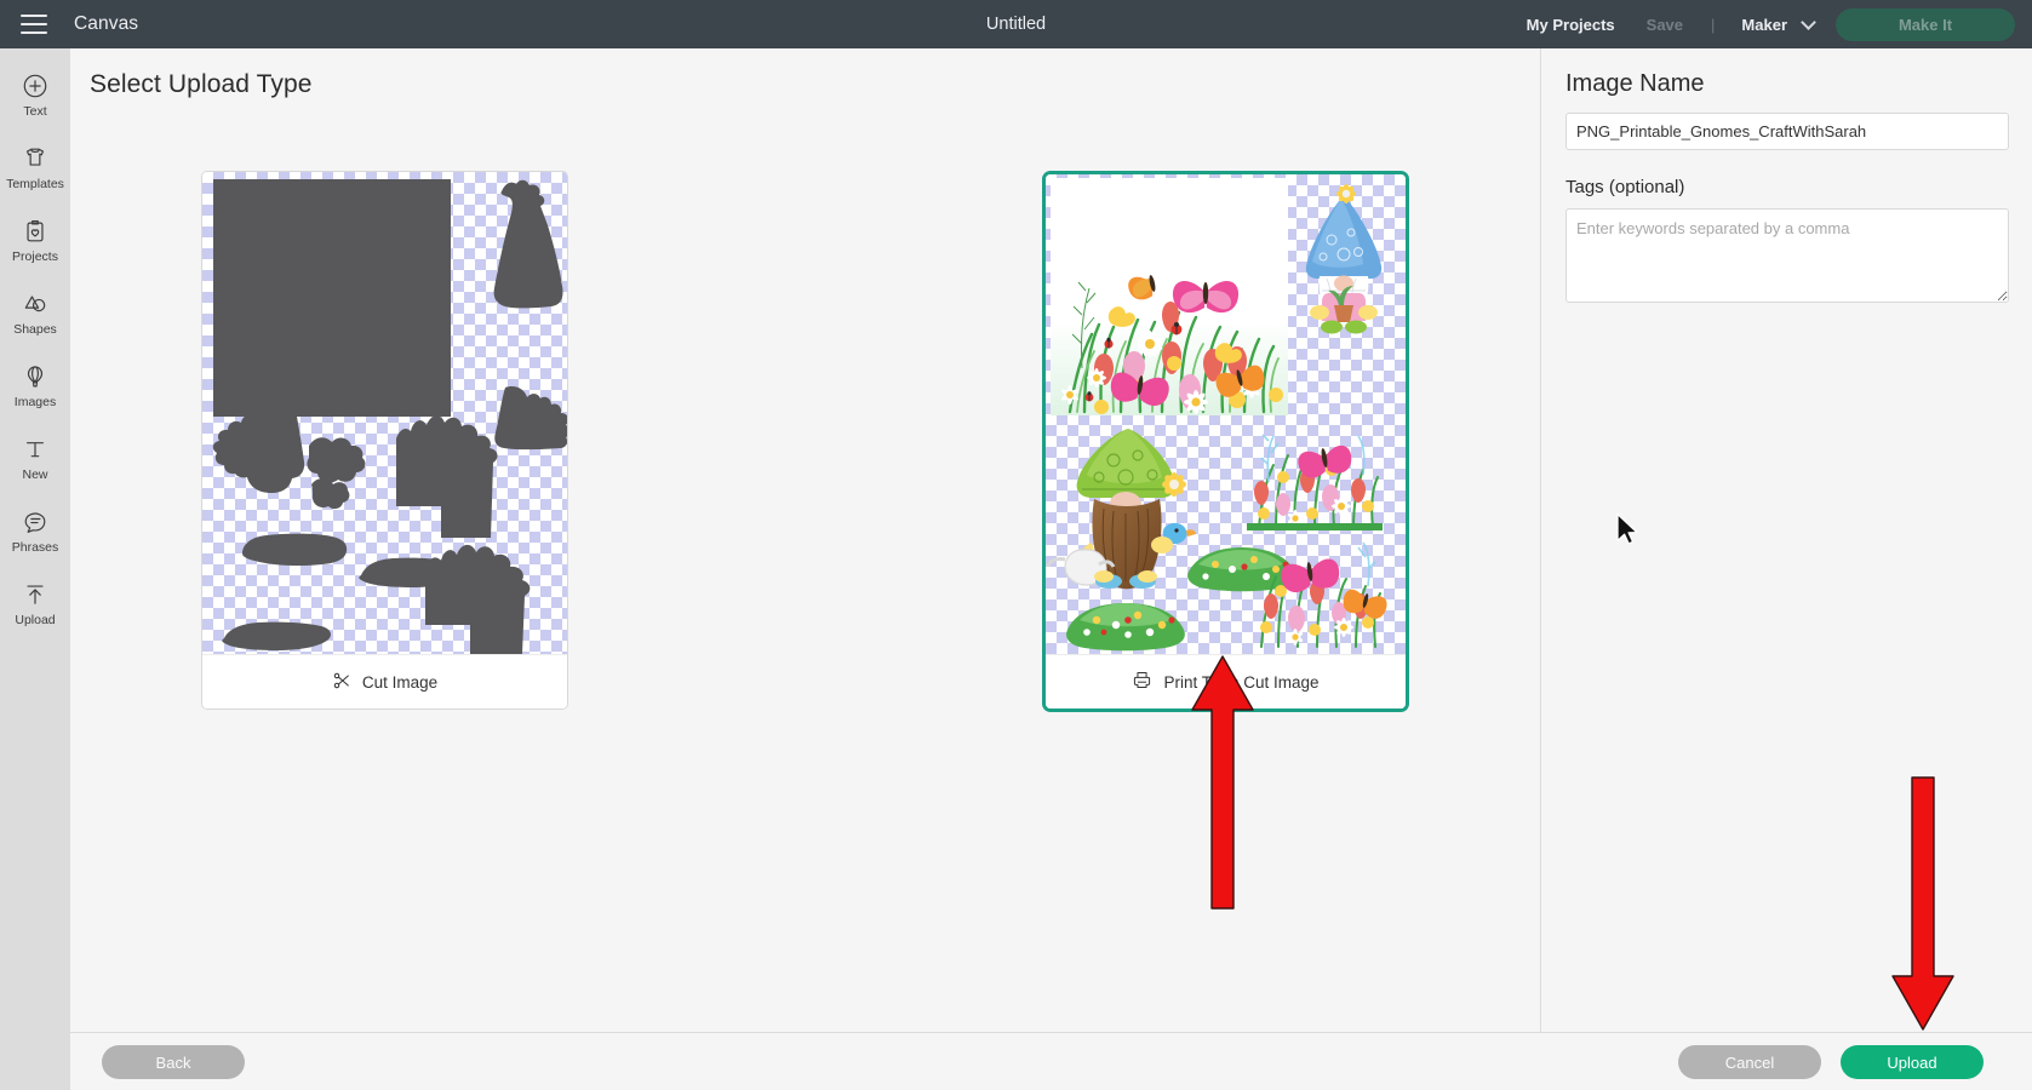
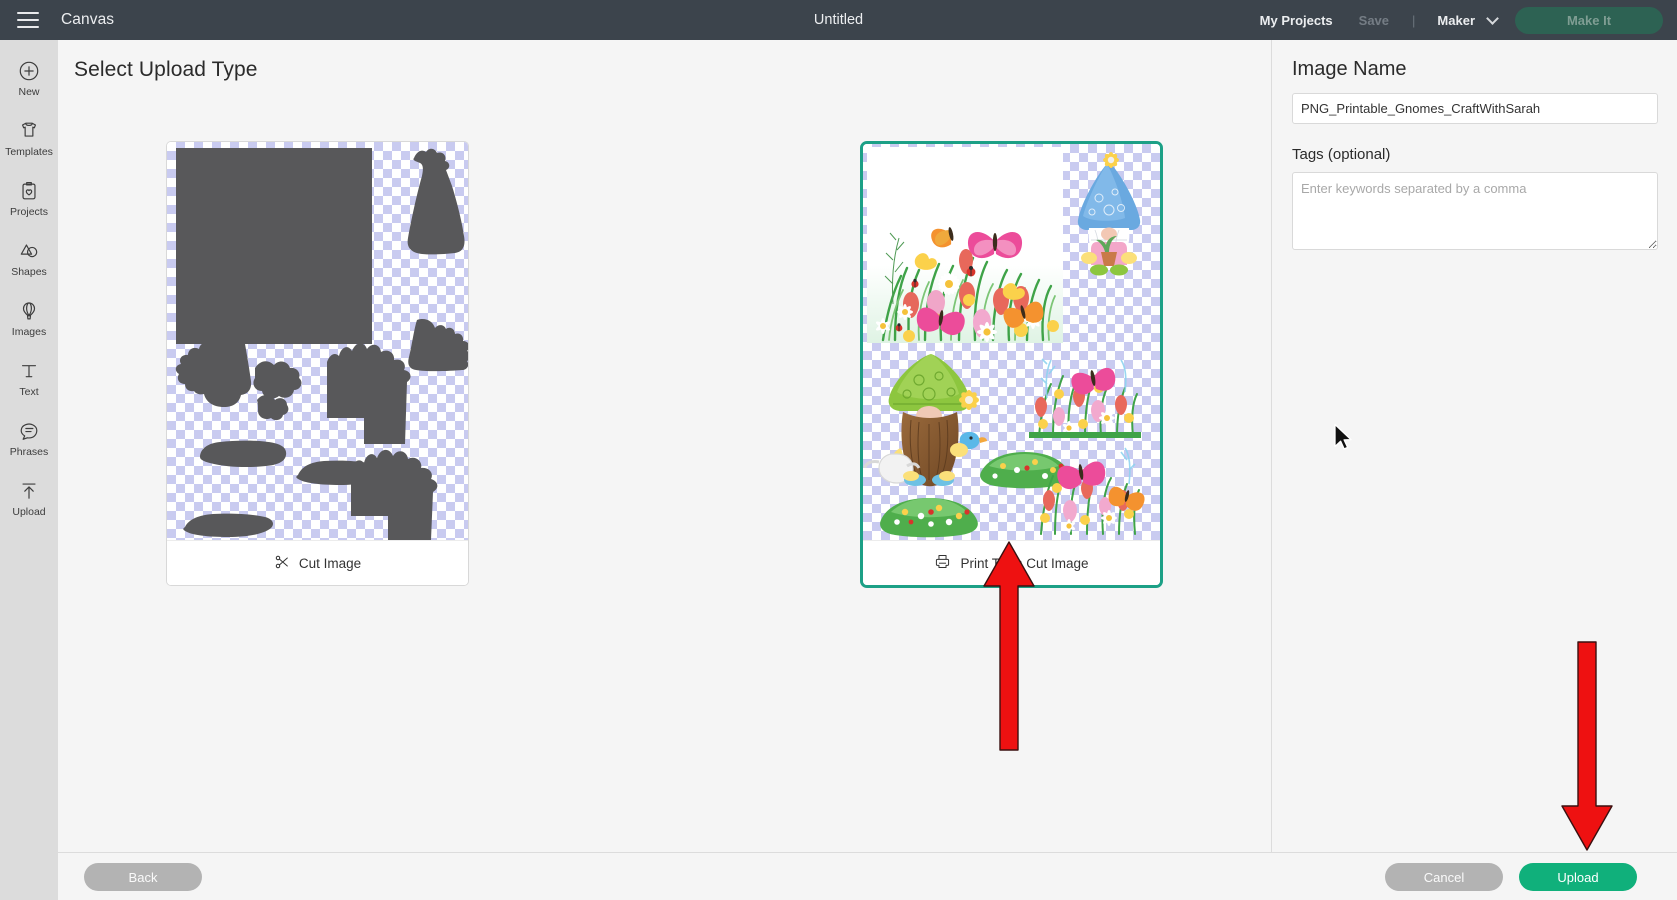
  Canvas
  Untitled
  My Projects
  Save
  |
  Maker
  Make It
- Text
+ New
  Templates
  Projects
  Shapes
  Images
- New
+ Text
  Phrases
  Upload
  Select Upload Type
  Cut Image
  Print T Cut Image
  Image Name
  PNG_Printable_Gnomes_CraftWithSarah
  Tags (optional)
  Enter keywords separated by a comma
  Back
  Cancel
  Upload
